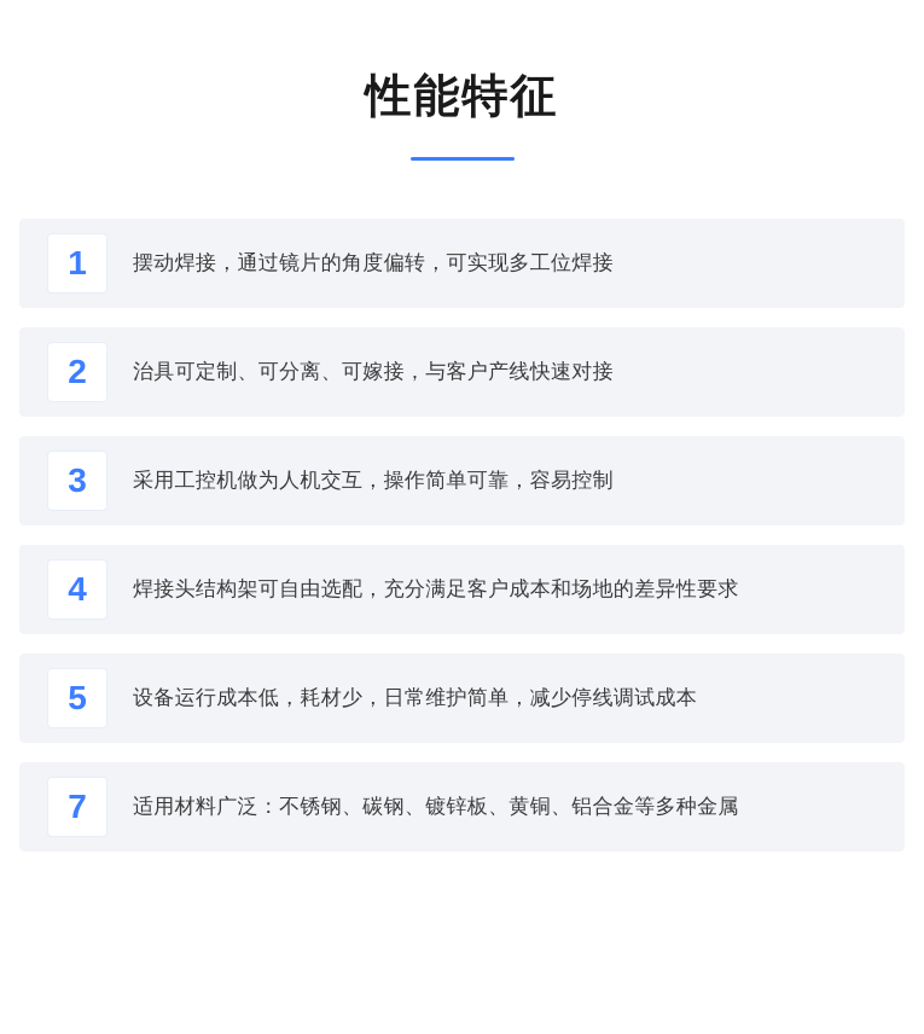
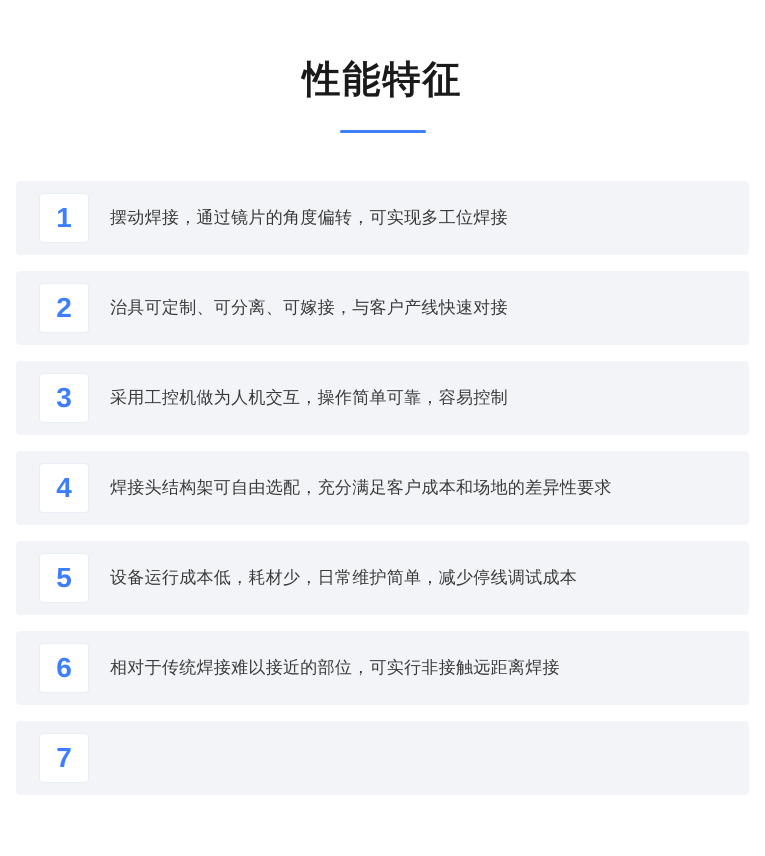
  性能特征
  1
  摆动焊接，通过镜片的角度偏转，可实现多工位焊接
  2
  治具可定制、可分离、可嫁接，与客户产线快速对接
  3
  采用工控机做为人机交互，操作简单可靠，容易控制
  4
  焊接头结构架可自由选配，充分满足客户成本和场地的差异性要求
  5
  设备运行成本低，耗材少，日常维护简单，减少停线调试成本
+ 6
+ 相对于传统焊接难以接近的部位，可实行非接触远距离焊接
  7
- 适用材料广泛：不锈钢、碳钢、镀锌板、黄铜、铝合金等多种金属
